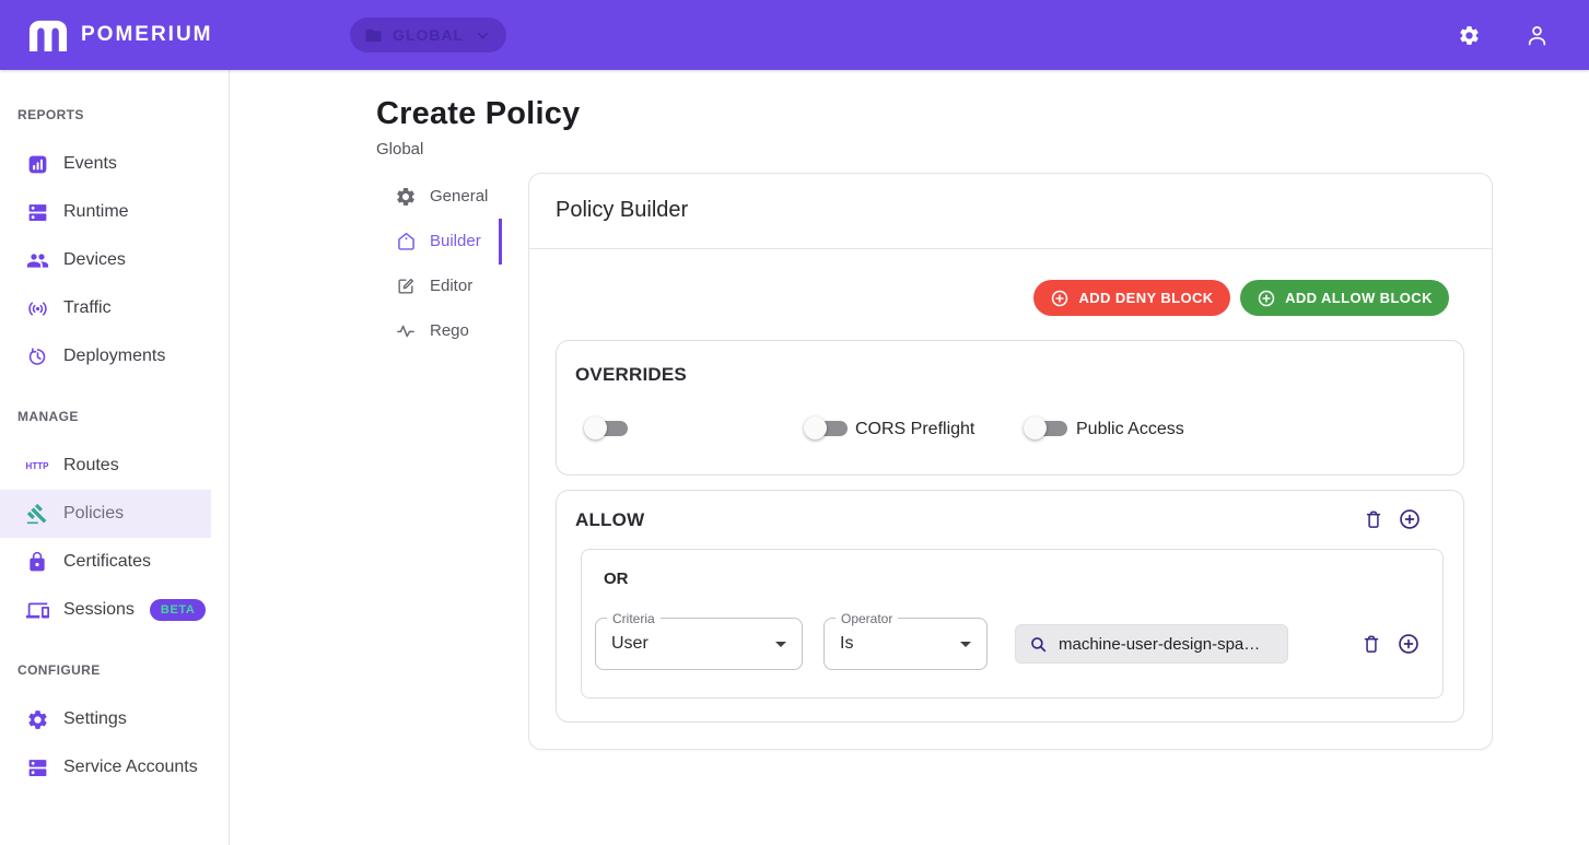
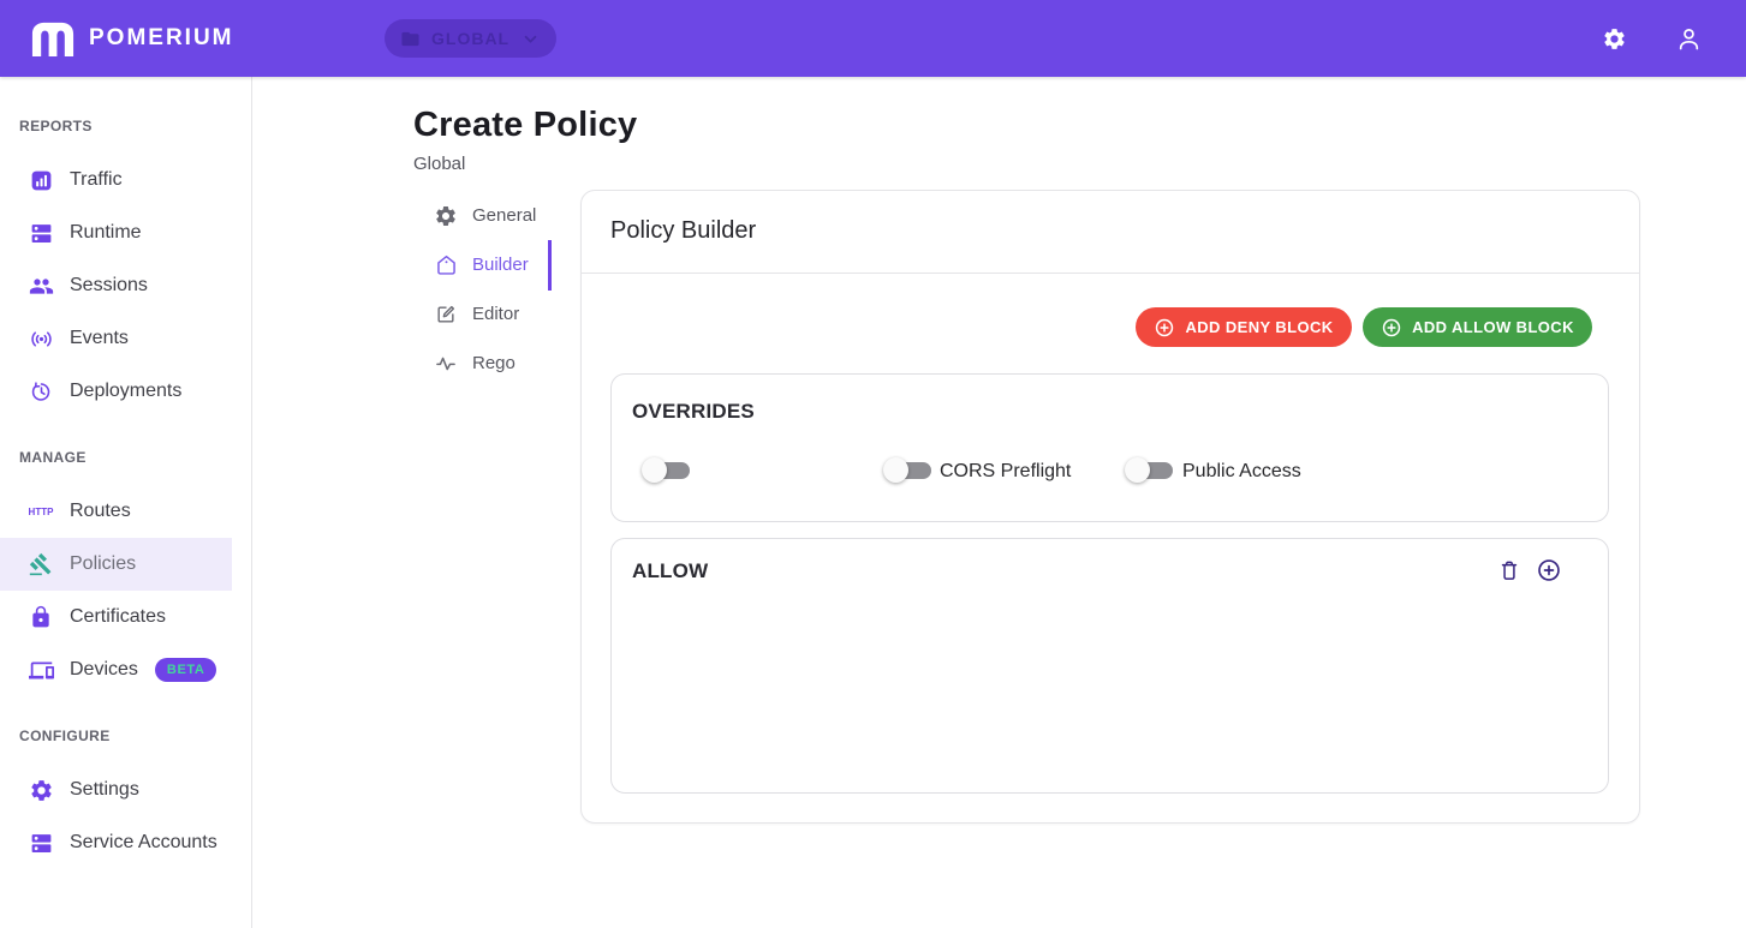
  POMERIUM
  GLOBAL
  REPORTS
- Events
+ Traffic
  Runtime
- Devices
+ Sessions
- Traffic
+ Events
  Deployments
  MANAGE
  HTTP
  Routes
  Policies
  Certificates
- Sessions
+ Devices
  BETA
  CONFIGURE
  Settings
  Service Accounts
  Create Policy
  Global
  General
  Builder
  Editor
  Rego
  Policy Builder
  ADD DENY BLOCK
  ADD ALLOW BLOCK
  OVERRIDES
  CORS Preflight
  Public Access
  ALLOW
- OR
- Criteria
- User
- Operator
- Is
- machine-user-design-spa…
